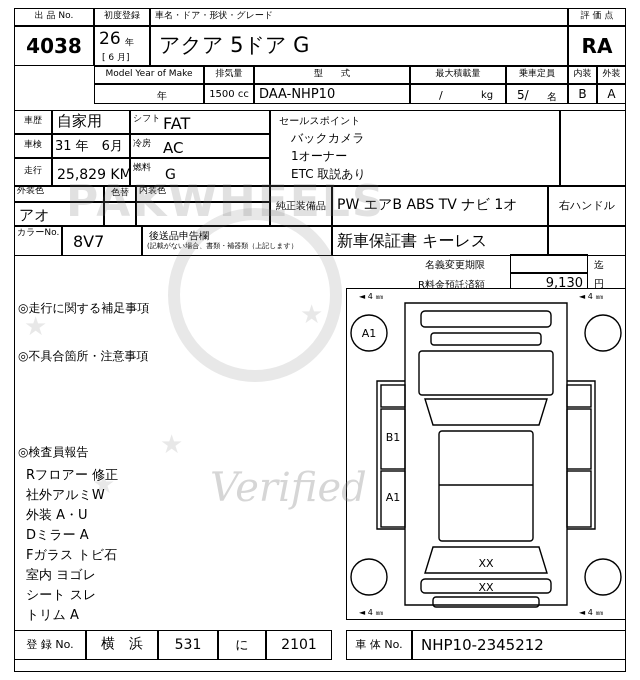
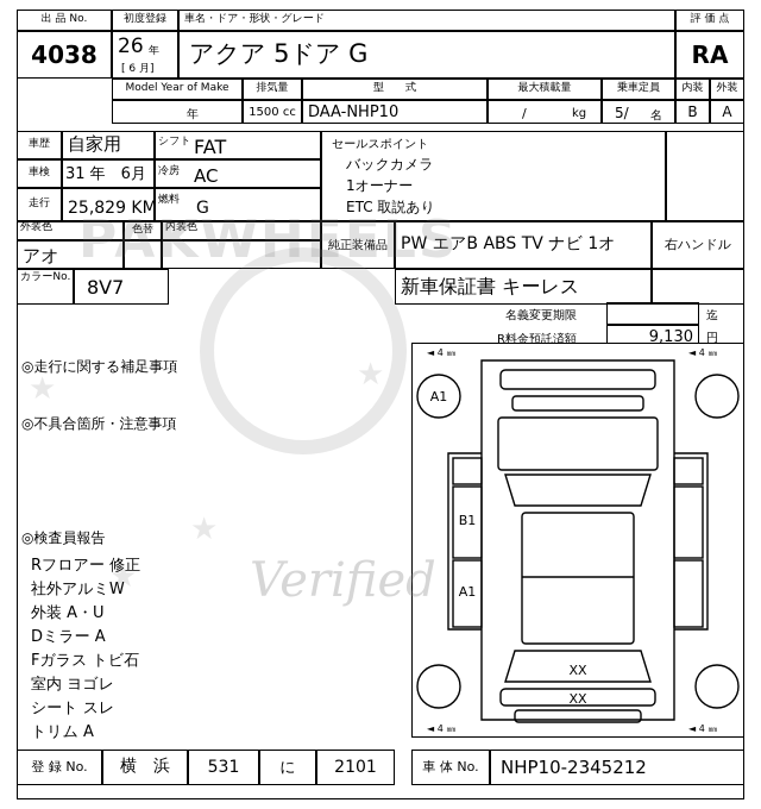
  出 品 No.
  4038
  初度登録
  車名・ドア・形状・グレード
  評 価 点
  RA
  26
  年
  [ 6 月]
  アクア 5ドア G
  Model Year of Make
  排気量
  型 式
  最大積載量
  乗車定員
  内装
  外装
  年
  1500 cc
  DAA-NHP10
  /
  kg
  5/
  名
  B
  A
  車歴
  自家用
  シフト
  FAT
  車検
  31 年 6月
  冷房
  AC
  走行
  25,829 KM
  燃料
  G
  外装色
  色替
  内装色
  アオ
  カラーNo.
  8V7
- 後送品申告欄
- (記載がない場合、書類・補器類（上記します）
  セールスポイント
  バックカメラ
  1オーナー
  ETC 取説あり
  純正装備品
  PW エアB ABS TV ナビ 1オ
  右ハンドル
  新車保証書 キーレス
  名義変更期限
  迄
  R料金預託済額
  9,130
  円
  ◎走行に関する補足事項
  ◎不具合箇所・注意事項
  ◎検査員報告
  Rフロアー 修正
  社外アルミW
  外装 A・U
  Dミラー A
  Fガラス トビ石
  室内 ヨゴレ
  シート スレ
  トリム A
  ◄ 4 ㎜
  ◄ 4 ㎜
  ◄ 4 ㎜
  ◄ 4 ㎜
  A1
  B1
  A1
  XX
  XX
  登 録 No.
  横 浜
  531
  に
  2101
  車 体 No.
  NHP10-2345212
  ★
  ★
  PAKWHEELS
  Verified
